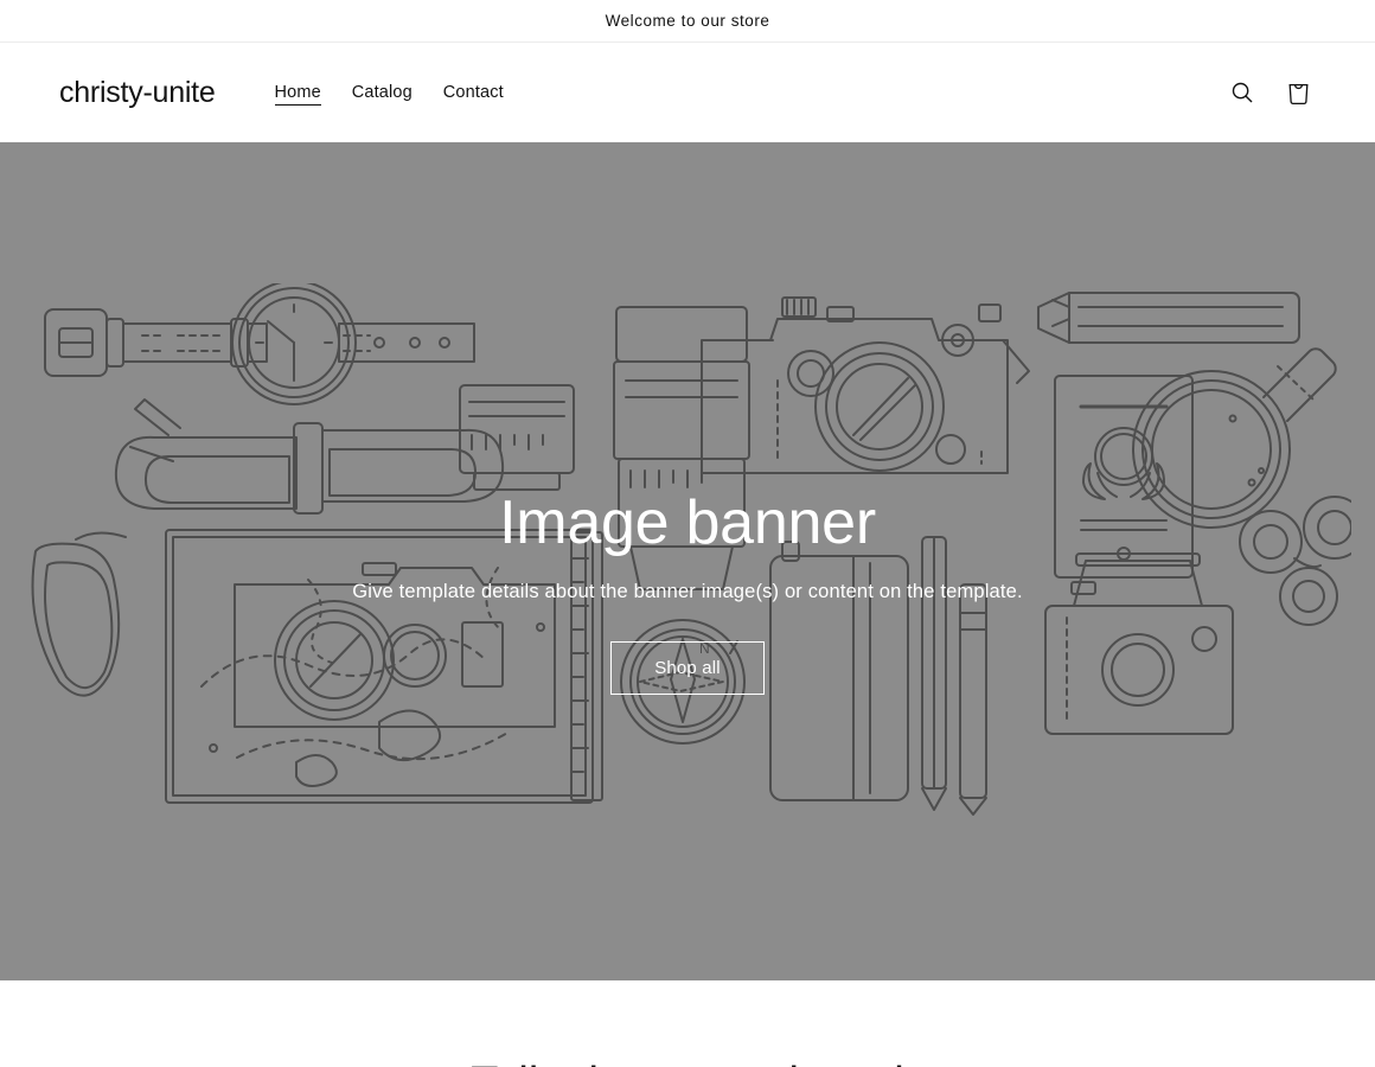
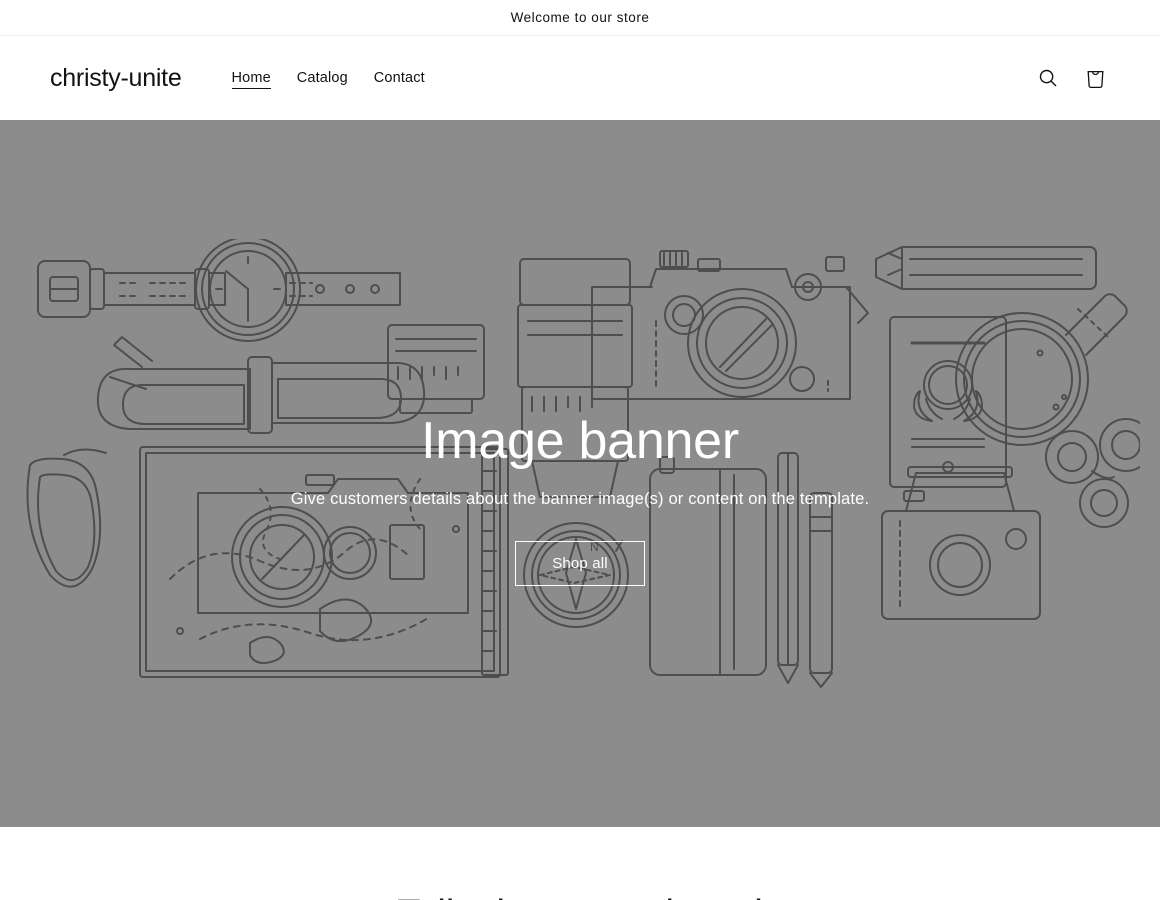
  Welcome to our store
  christy-unite
  Home
  Catalog
  Contact
  N
  Image banner
- Give template details about the banner image(s) or content on the template.
+ Give customers details about the banner image(s) or content on the template.
  Shop all
